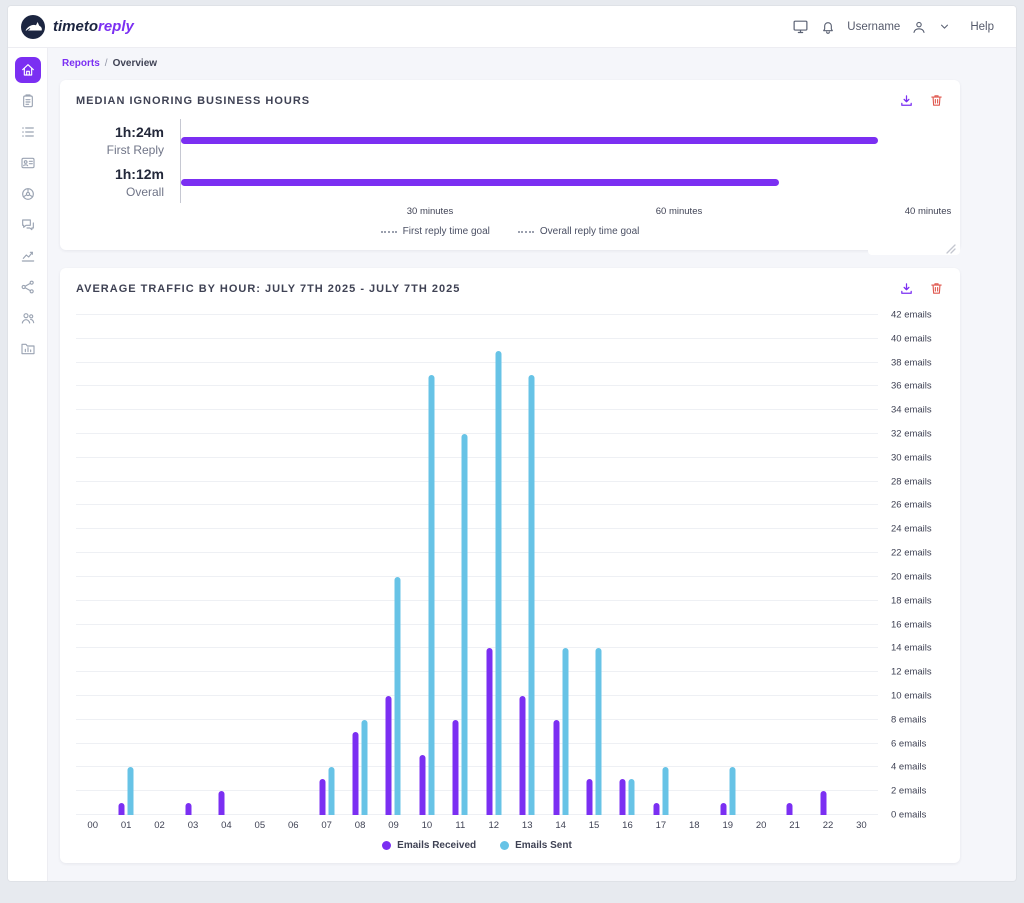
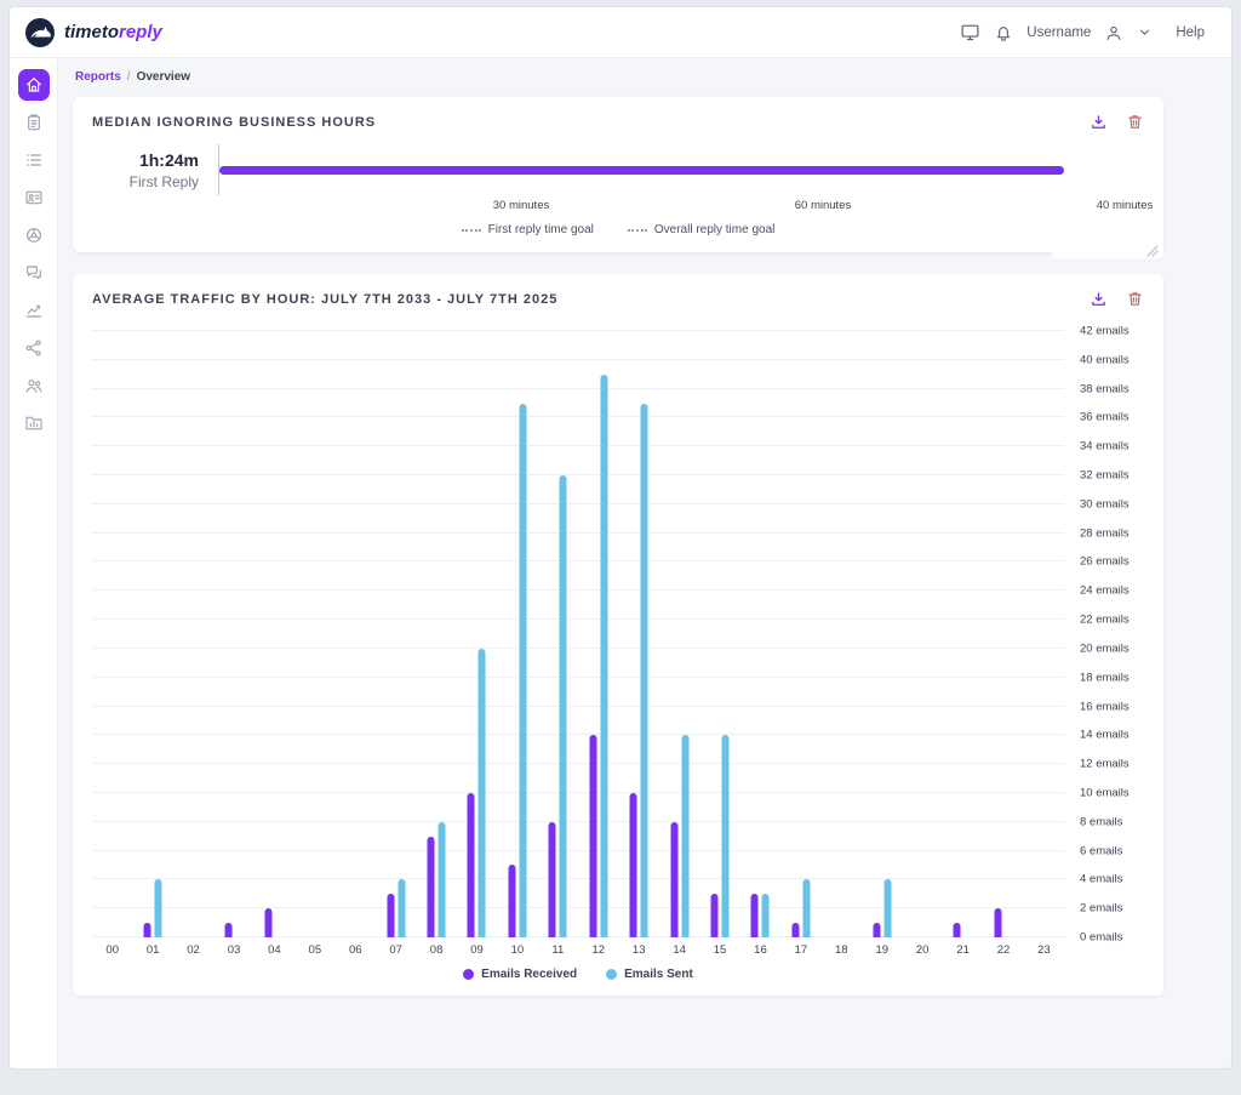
  timetoreply
  Username
  Help
  Reports / Overview
  MEDIAN IGNORING BUSINESS HOURS
  1h:24m
  First Reply
- 1h:12m
- Overall
  30 minutes
  60 minutes
  40 minutes
  First reply time goal
  Overall reply time goal
- AVERAGE TRAFFIC BY HOUR: JULY 7TH 2025 - JULY 7TH 2025
+ AVERAGE TRAFFIC BY HOUR: JULY 7TH 2033 - JULY 7TH 2025
  00
  01
  02
  03
  04
  05
  06
  07
  08
  09
  10
  11
  12
  13
  14
  15
  16
  17
  18
  19
  20
  21
  22
- 30
+ 23
  Emails Received
  Emails Sent
  0 emails
  2 emails
  4 emails
  6 emails
  8 emails
  10 emails
  12 emails
  14 emails
  16 emails
  18 emails
  20 emails
  22 emails
  24 emails
  26 emails
  28 emails
  30 emails
  32 emails
  34 emails
  36 emails
  38 emails
  40 emails
  42 emails
